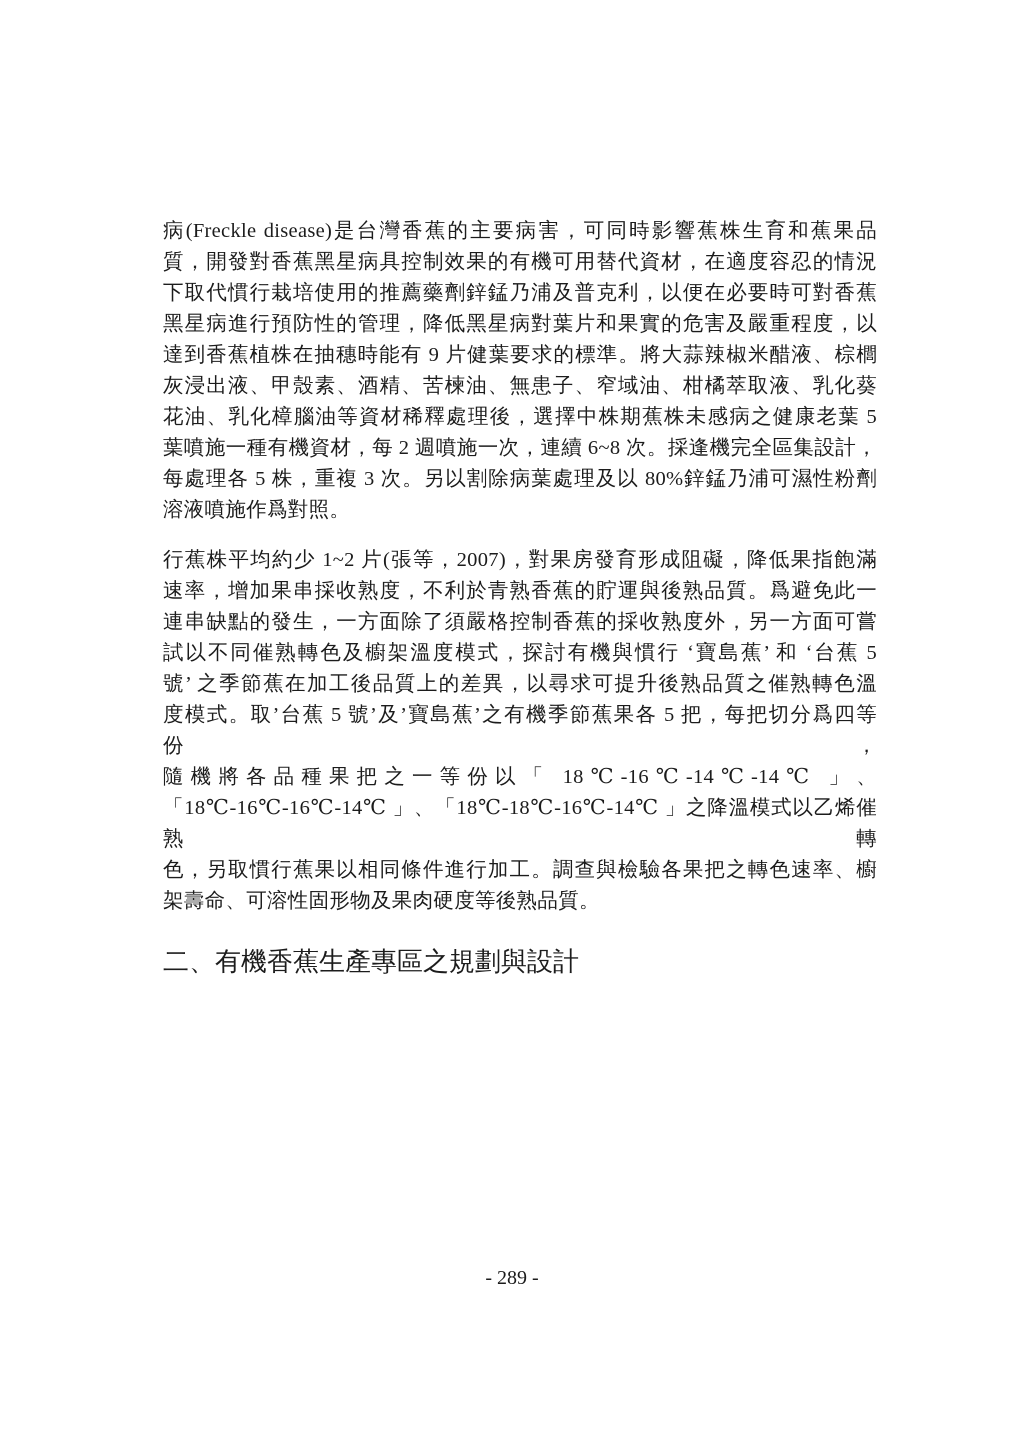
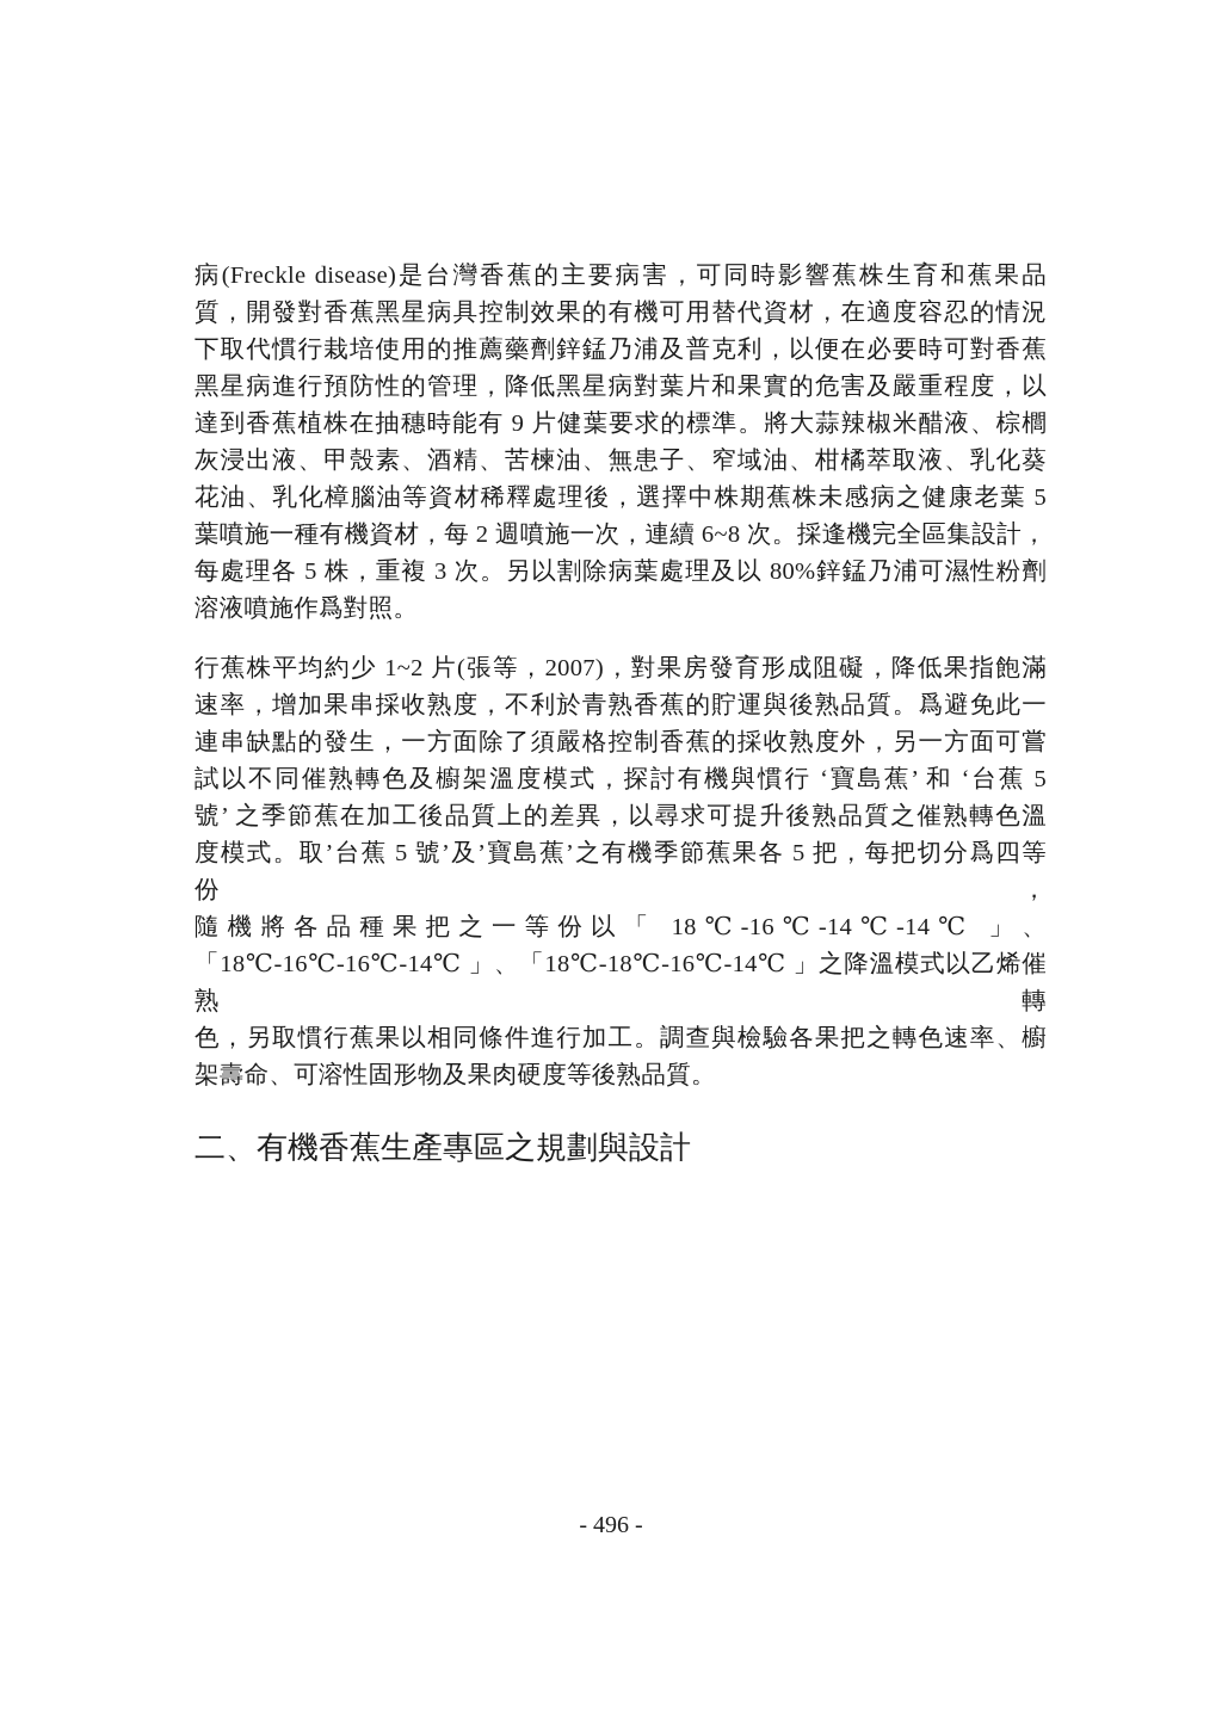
  病(Freckle disease)是台灣香蕉的主要病害，可同時影響蕉株生育和蕉果品
  質，開發對香蕉黑星病具控制效果的有機可用替代資材，在適度容忍的情況
  下取代慣行栽培使用的推薦藥劑鋅錳乃浦及普克利，以便在必要時可對香蕉
  黑星病進行預防性的管理，降低黑星病對葉片和果實的危害及嚴重程度，以
  達到香蕉植株在抽穗時能有 9 片健葉要求的標準。將大蒜辣椒米醋液、棕櫚
  灰浸出液、甲殼素、酒精、苦楝油、無患子、窄域油、柑橘萃取液、乳化葵
  花油、乳化樟腦油等資材稀釋處理後，選擇中株期蕉株未感病之健康老葉 5
  葉噴施一種有機資材，每 2 週噴施一次，連續 6~8 次。採逢機完全區集設計，
  每處理各 5 株，重複 3 次。另以割除病葉處理及以 80%鋅錳乃浦可濕性粉劑
  溶液噴施作爲對照。
  行蕉株平均約少 1~2 片(張等，2007)，對果房發育形成阻礙，降低果指飽滿
  速率，增加果串採收熟度，不利於青熟香蕉的貯運與後熟品質。爲避免此一
  連串缺點的發生，一方面除了須嚴格控制香蕉的採收熟度外，另一方面可嘗
  試以不同催熟轉色及櫥架溫度模式，探討有機與慣行 ‘寶島蕉’ 和 ‘台蕉 5
  號’ 之季節蕉在加工後品質上的差異，以尋求可提升後熟品質之催熟轉色溫
  度模式。取’台蕉 5 號’及’寶島蕉’之有機季節蕉果各 5 把，每把切分爲四等份，
  隨機將各品種果把之一等份以「 18℃-16℃-14℃-14℃ 」、
  「18℃-16℃-16℃-14℃ 」、「18℃-18℃-16℃-14℃ 」之降溫模式以乙烯催熟轉
  色，另取慣行蕉果以相同條件進行加工。調查與檢驗各果把之轉色速率、櫥
  架壽命、可溶性固形物及果肉硬度等後熟品質。
  二、有機香蕉生產專區之規劃與設計
- - 289 -
+ - 496 -
